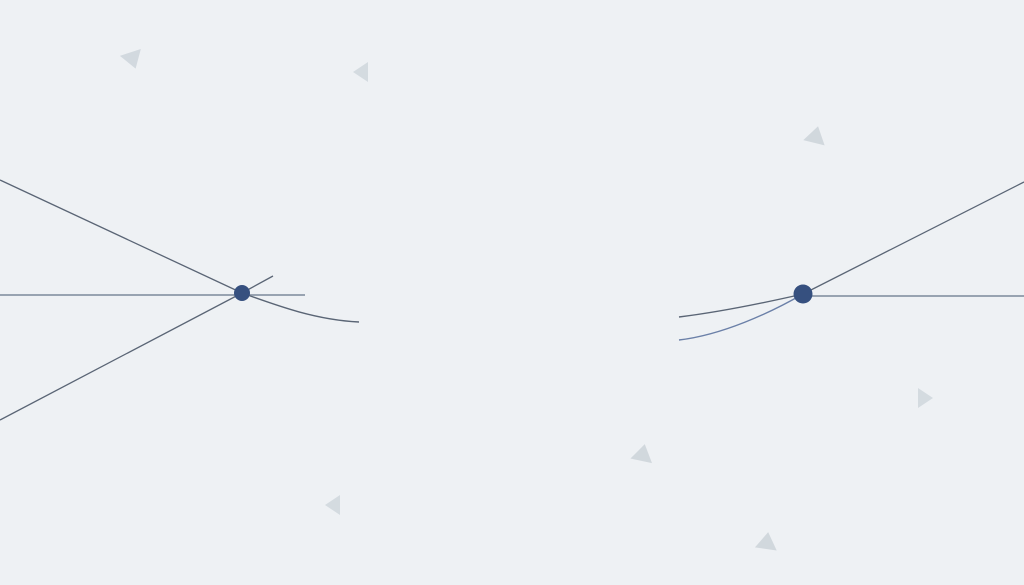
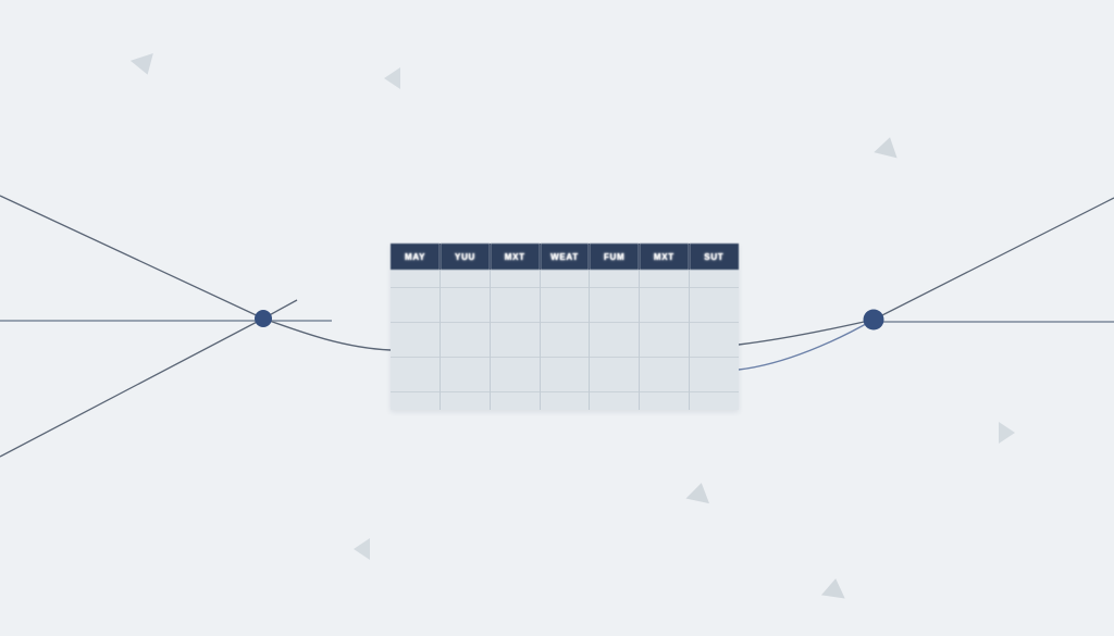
+ MAY	YUU	MXT	WEAT	FUM	MXT	SUT
